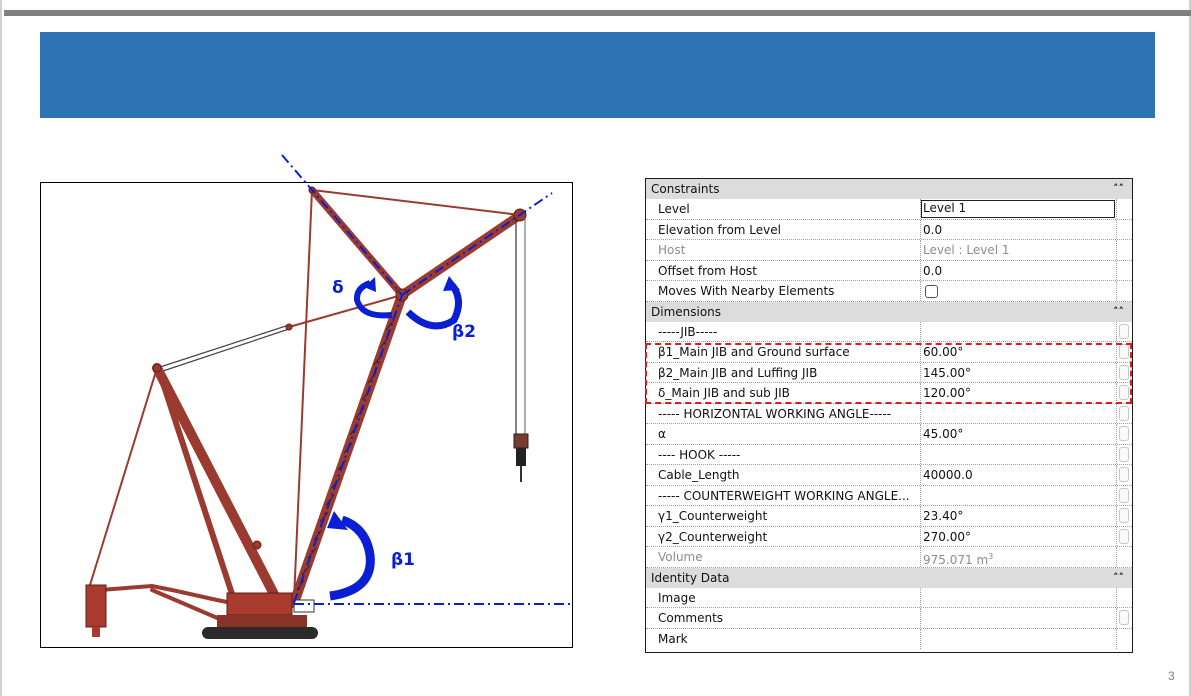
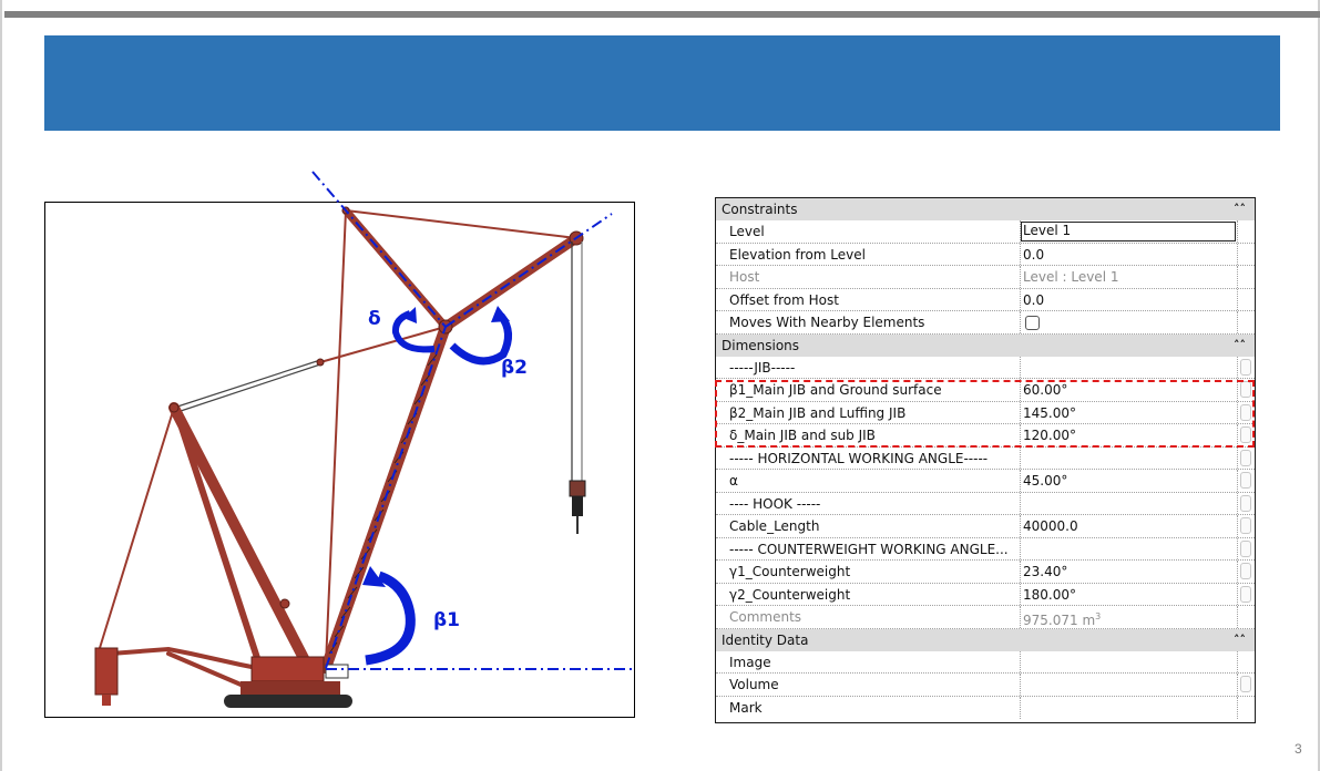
  δ
  β2
  β1
  Constraints
  ˄˄
  Level
  Level 1
  Elevation from Level
  0.0
  Host
  Level : Level 1
  Offset from Host
  0.0
  Moves With Nearby Elements
  Dimensions
  ˄˄
  -----JIB-----
  β1_Main JIB and Ground surface
  60.00°
  β2_Main JIB and Luffing JIB
  145.00°
  δ_Main JIB and sub JIB
  120.00°
  ----- HORIZONTAL WORKING ANGLE-----
  α
  45.00°
  ---- HOOK -----
  Cable_Length
  40000.0
  ----- COUNTERWEIGHT WORKING ANGLE...
  γ1_Counterweight
  23.40°
  γ2_Counterweight
- 270.00°
+ 180.00°
- Volume
+ Comments
  975.071 m3
  Identity Data
  ˄˄
  Image
- Comments
+ Volume
  Mark
  3
